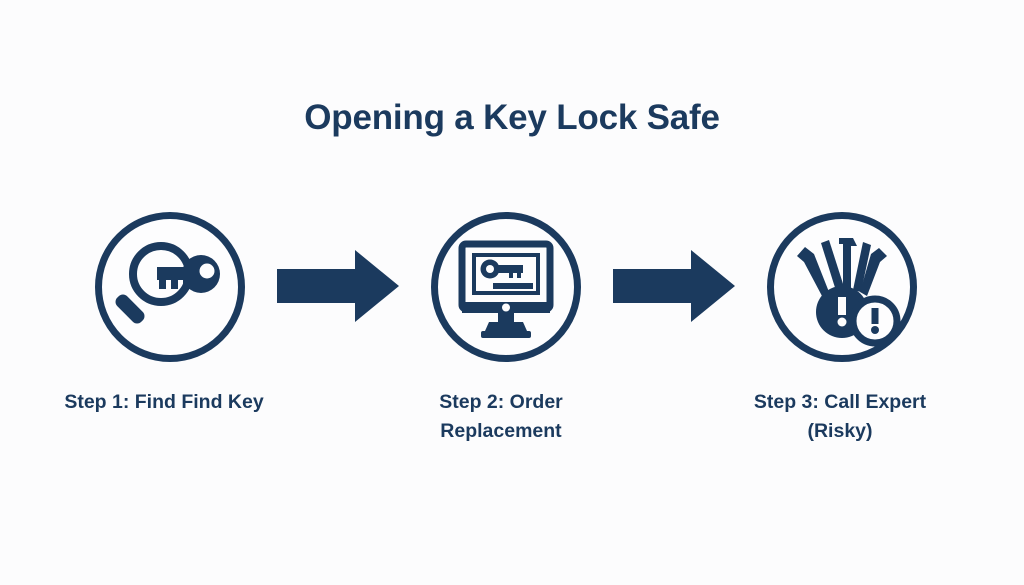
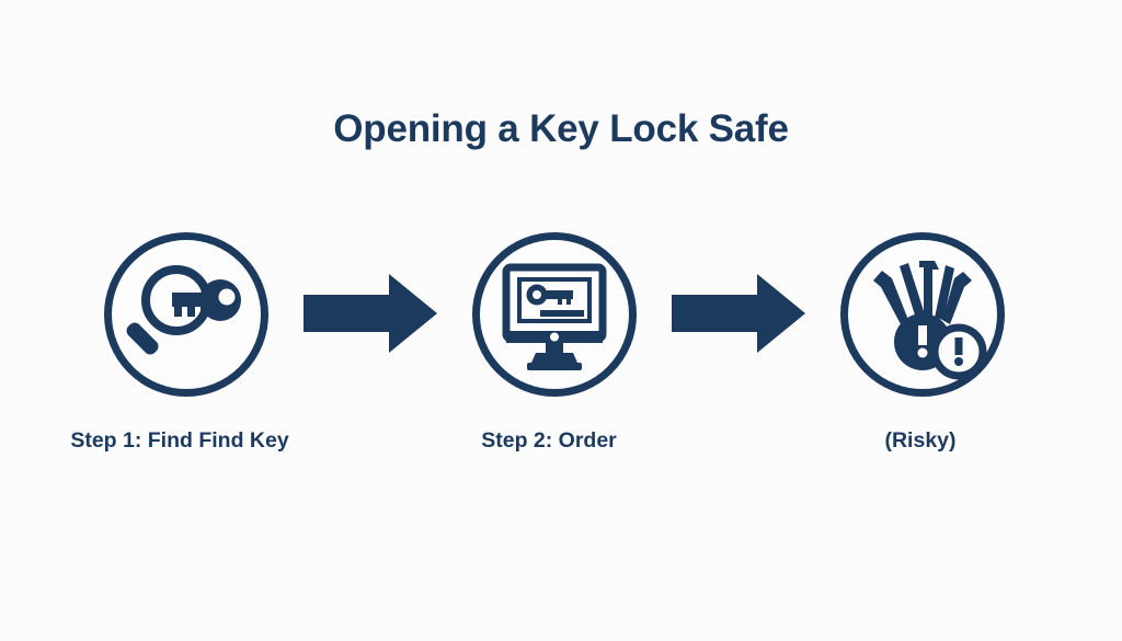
  Opening a Key Lock Safe
  Step 1: Find Find Key
  Step 2: Order
- Replacement
- Step 3: Call Expert
  (Risky)
